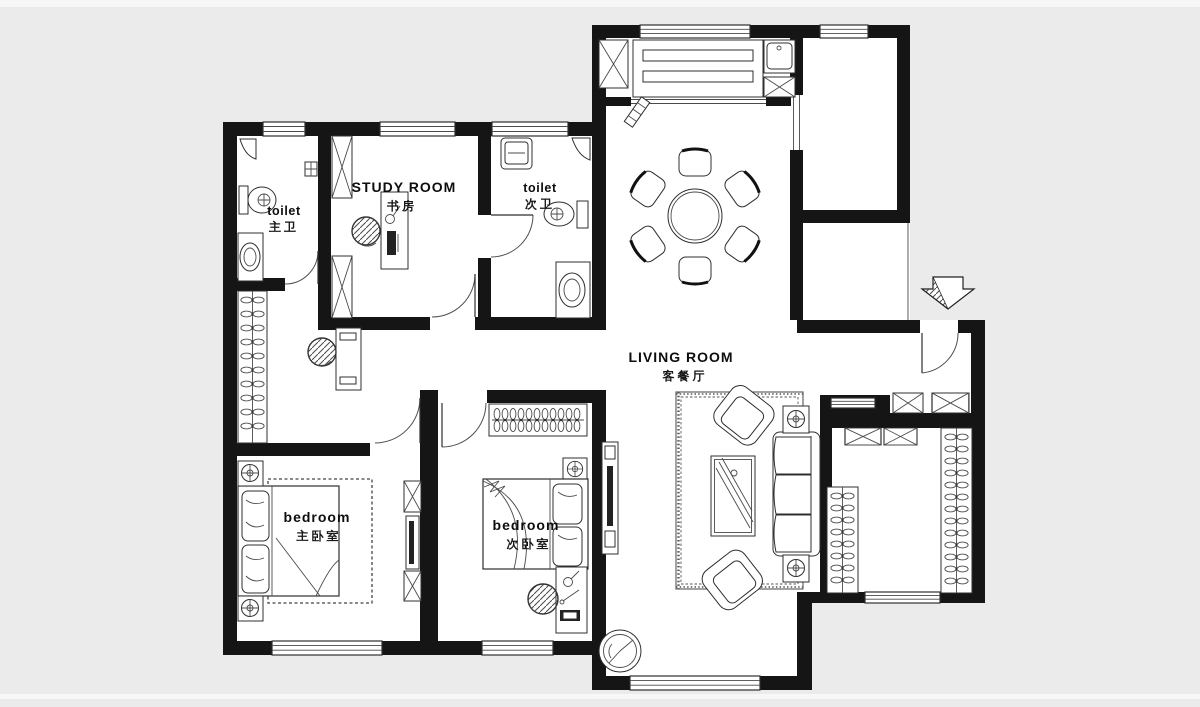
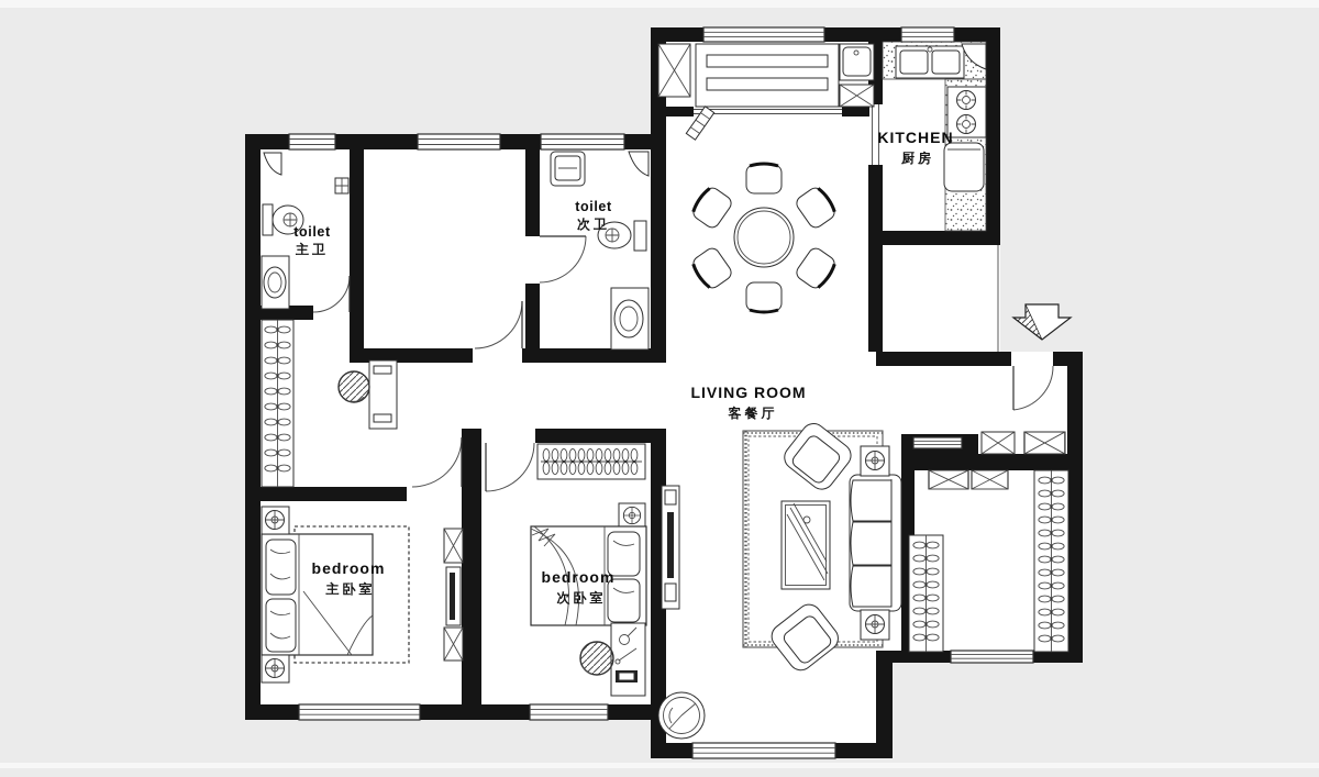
  toilet
  主卫
- STUDY ROOM
- 书房
  toilet
  次卫
+ KITCHEN
+ 厨房
  LIVING ROOM
  客餐厅
  bedroom
  主卧室
  bedroom
  次卧室
